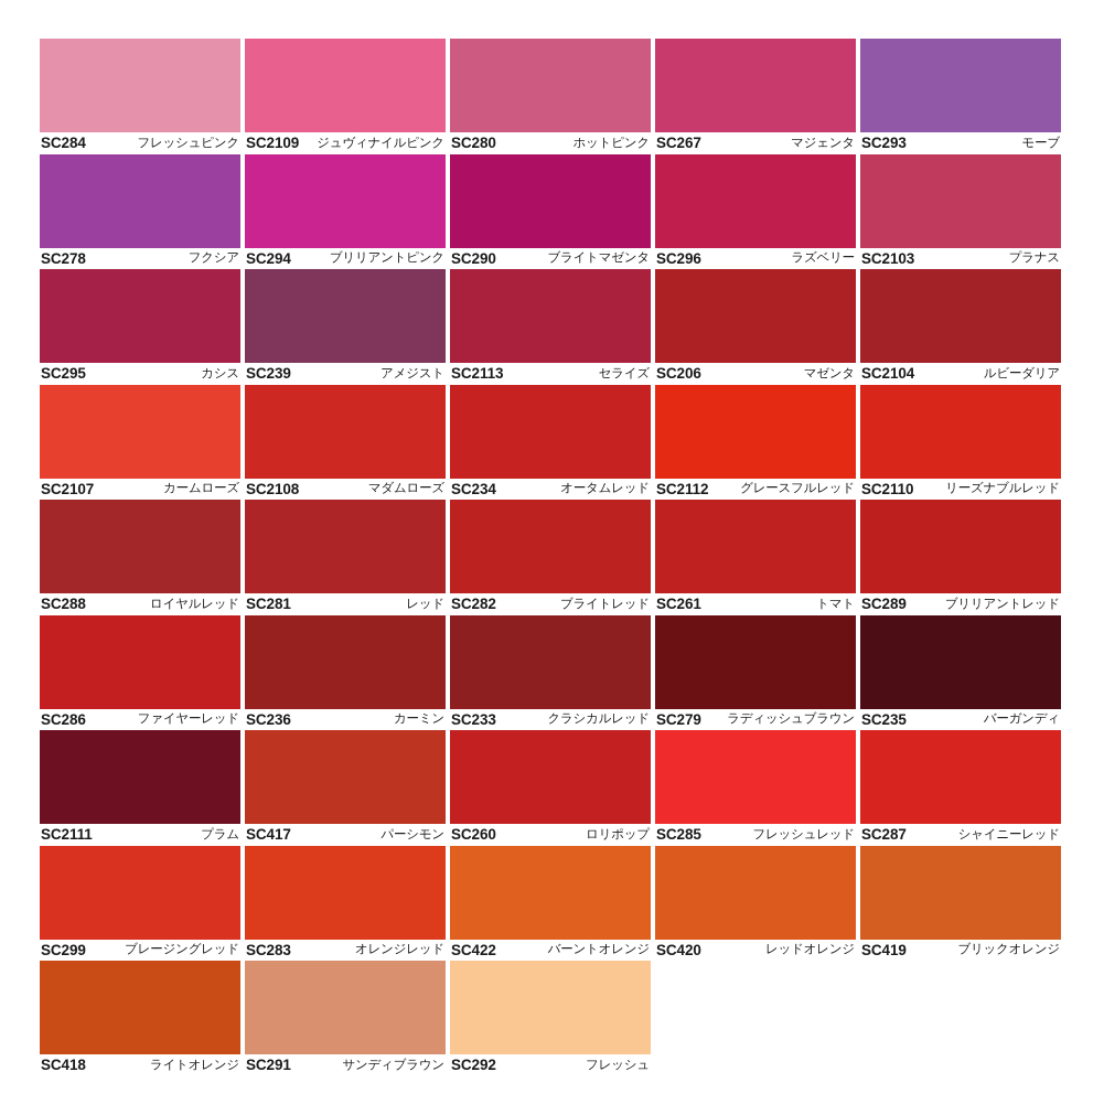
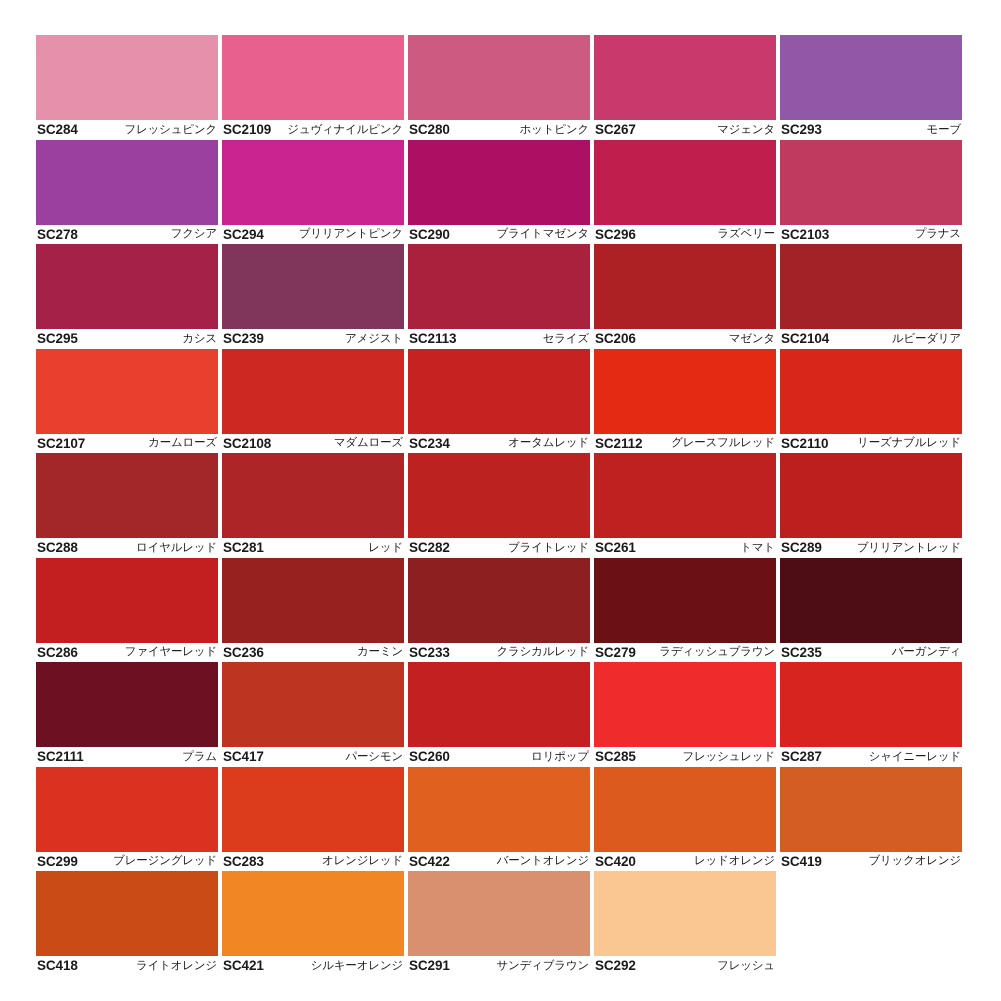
  SC284
  フレッシュピンク
  SC2109
  ジュヴィナイルピンク
  SC280
  ホットピンク
  SC267
  マジェンタ
  SC293
  モーブ
  SC278
  フクシア
  SC294
  ブリリアントピンク
  SC290
  ブライトマゼンタ
  SC296
  ラズベリー
  SC2103
  プラナス
  SC295
  カシス
  SC239
  アメジスト
  SC2113
  セライズ
  SC206
  マゼンタ
  SC2104
  ルビーダリア
  SC2107
  カームローズ
  SC2108
  マダムローズ
  SC234
  オータムレッド
  SC2112
  グレースフルレッド
  SC2110
  リーズナブルレッド
  SC288
  ロイヤルレッド
  SC281
  レッド
  SC282
  ブライトレッド
  SC261
  トマト
  SC289
  ブリリアントレッド
  SC286
  ファイヤーレッド
  SC236
  カーミン
  SC233
  クラシカルレッド
  SC279
  ラディッシュブラウン
  SC235
  バーガンディ
  SC2111
  プラム
  SC417
  パーシモン
  SC260
  ロリポップ
  SC285
  フレッシュレッド
  SC287
  シャイニーレッド
  SC299
  ブレージングレッド
  SC283
  オレンジレッド
  SC422
  バーントオレンジ
  SC420
  レッドオレンジ
  SC419
  ブリックオレンジ
  SC418
  ライトオレンジ
+ SC421
+ シルキーオレンジ
  SC291
  サンディブラウン
  SC292
  フレッシュ
